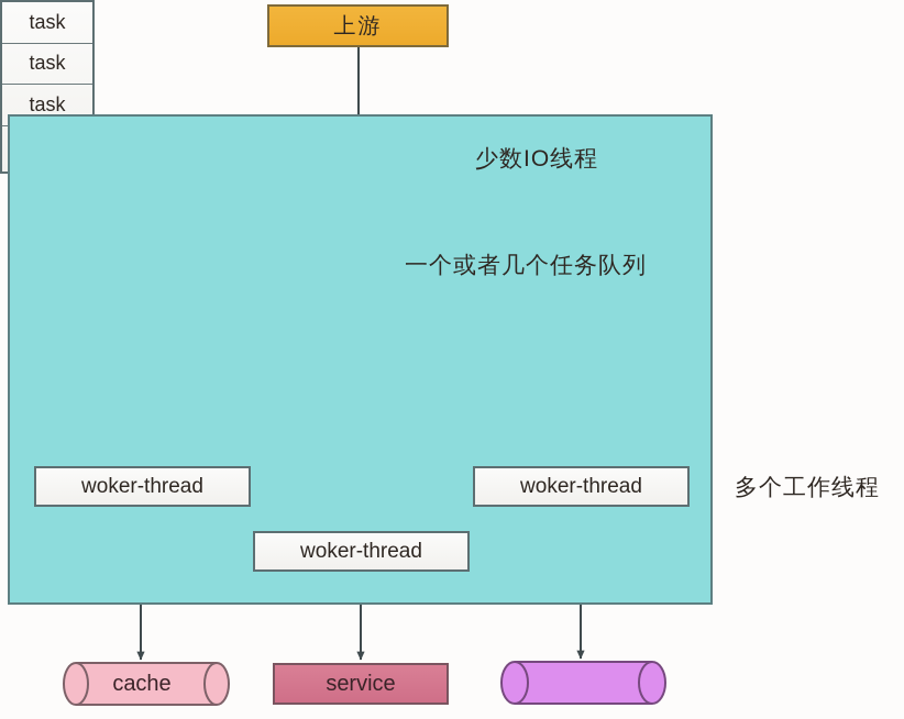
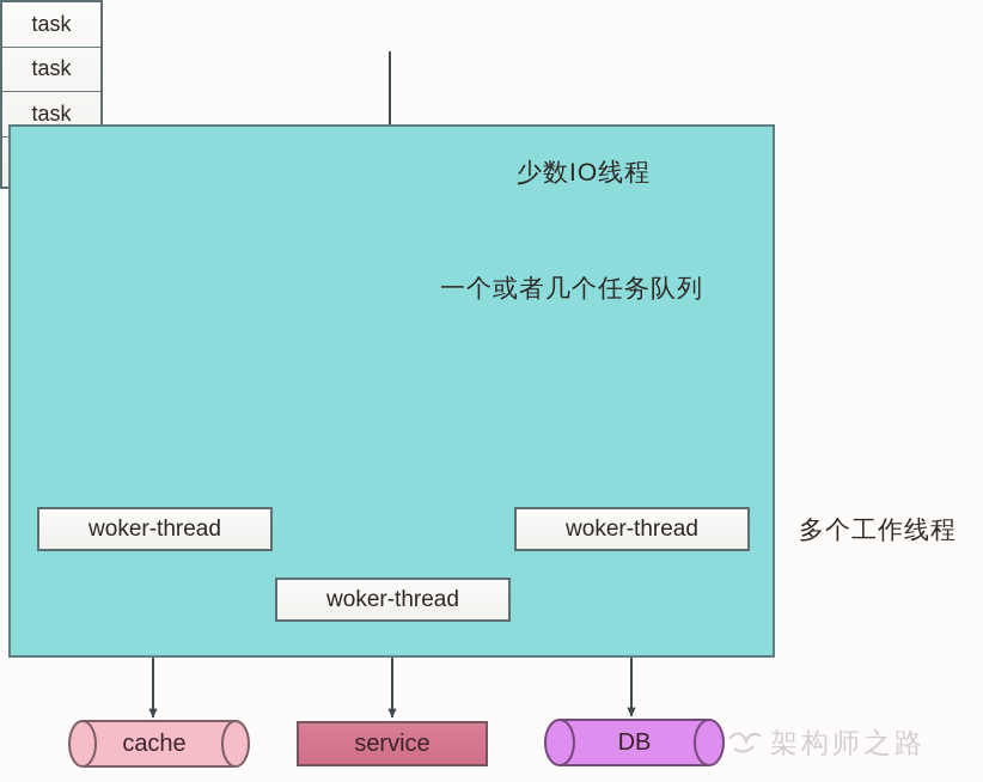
- 上游
  少数IO线程
  task
  task
  task
  一个或者几个任务队列
  woker-thread
  woker-thread
  woker-thread
  多个工作线程
  cache
  service
+ DB
+ 架构师之路
